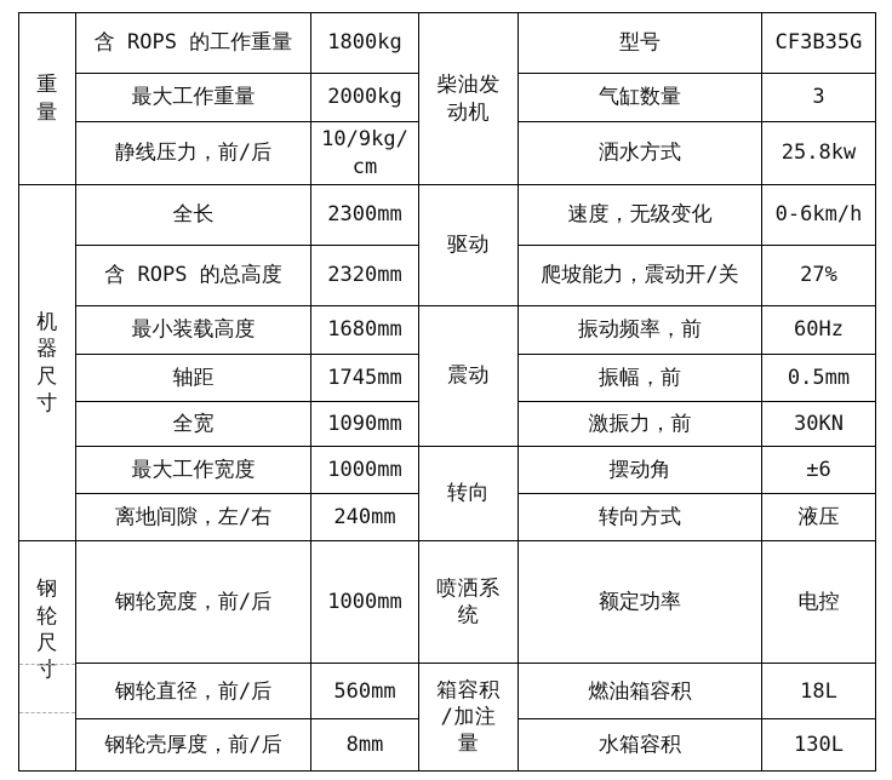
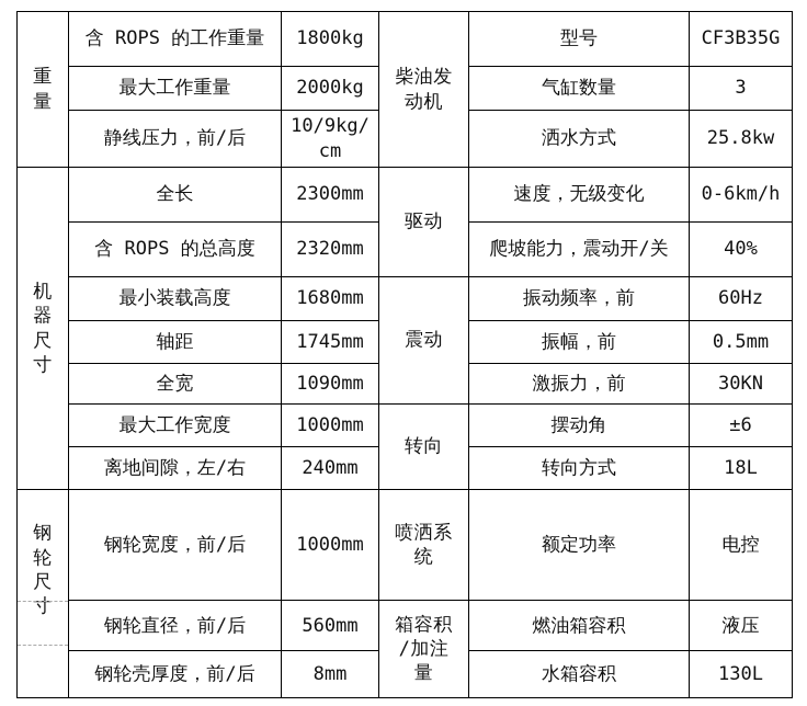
  重 量	含 ROPS 的工作重量	1800kg	柴油发 动机	型号	CF3B35G
  最大工作重量	2000kg	气缸数量	3
  静线压力，前/后	10/9kg/ cm	洒水方式	25.8kw
  机 器 尺 寸	全长	2300mm	驱动	速度，无级变化	0-6km/h
- 含 ROPS 的总高度	2320mm	爬坡能力，震动开/关	27%
+ 含 ROPS 的总高度	2320mm	爬坡能力，震动开/关	40%
  最小装载高度	1680mm	震动	振动频率，前	60Hz
  轴距	1745mm	振幅，前	0.5mm
  全宽	1090mm	激振力，前	30KN
  最大工作宽度	1000mm	转向	摆动角	±6
- 离地间隙，左/右	240mm	转向方式	液压
+ 离地间隙，左/右	240mm	转向方式	18L
  钢 轮 尺 寸	钢轮宽度，前/后	1000mm	喷洒系 统	额定功率	电控
- 钢轮直径，前/后	560mm	箱容积 /加注 量	燃油箱容积	18L
+ 钢轮直径，前/后	560mm	箱容积 /加注 量	燃油箱容积	液压
  钢轮壳厚度，前/后	8mm	水箱容积	130L
